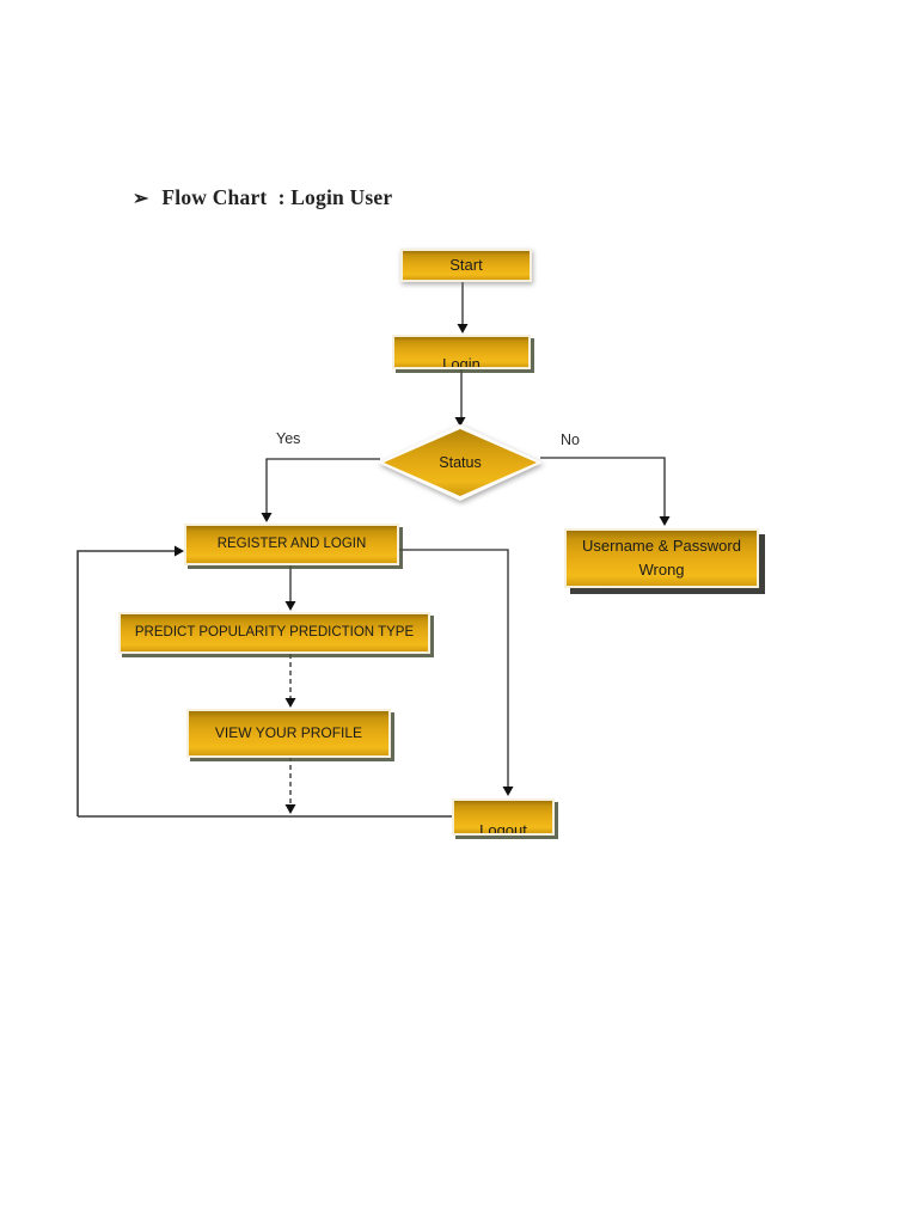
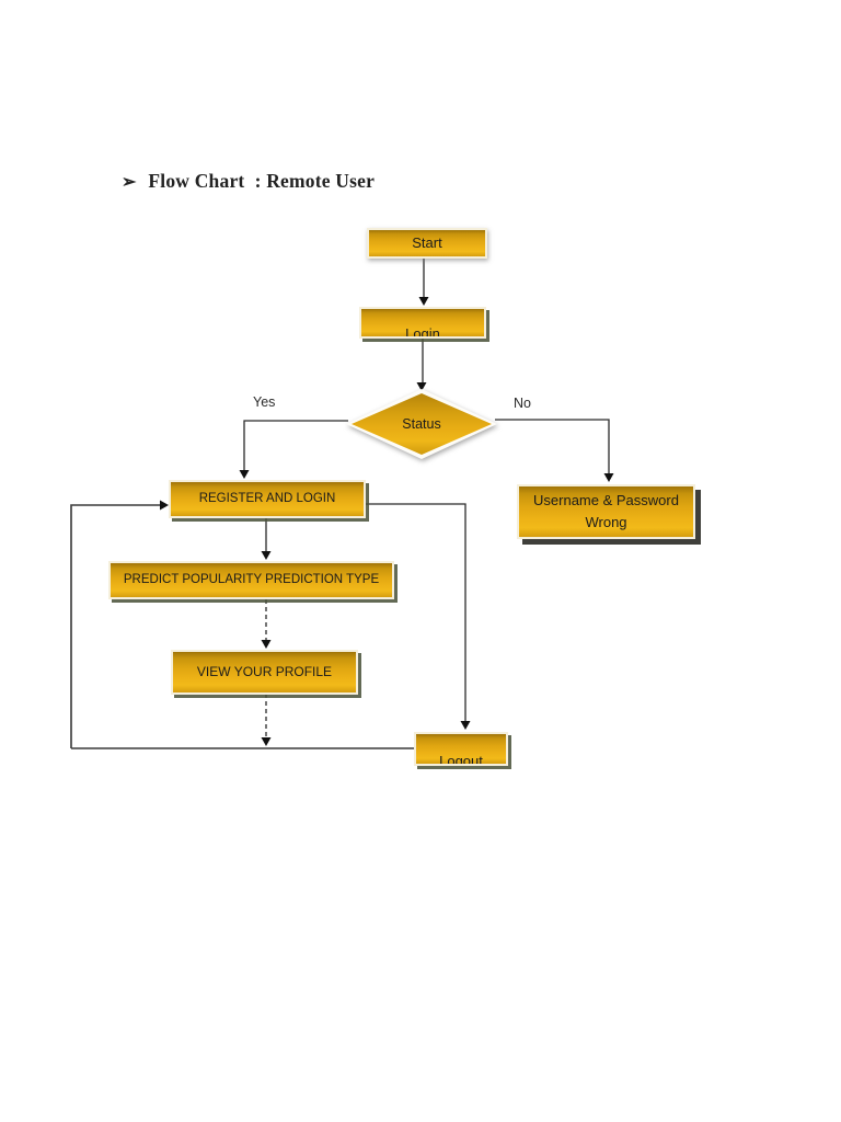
  ➢
- Flow Chart : Login User
+ Flow Chart : Remote User
  Yes
  No
  Start
  Login
  Status
  REGISTER AND LOGIN
  PREDICT POPULARITY PREDICTION TYPE
  VIEW YOUR PROFILE
  Logout
  Username & Password
  Wrong
